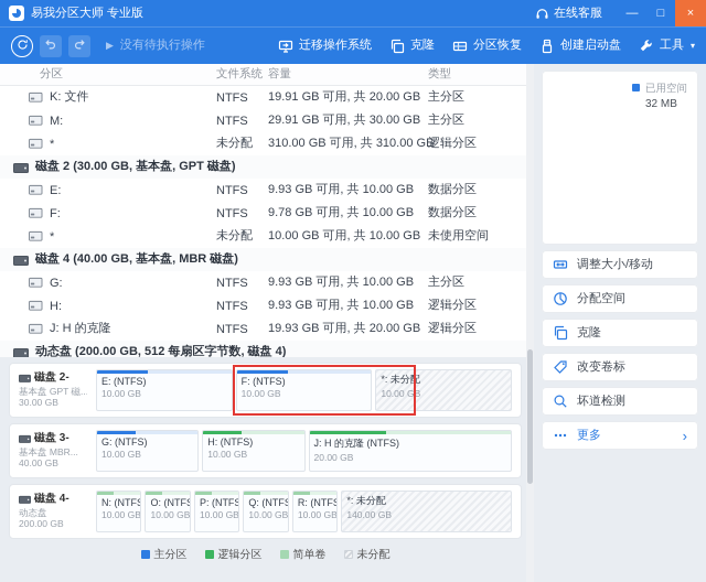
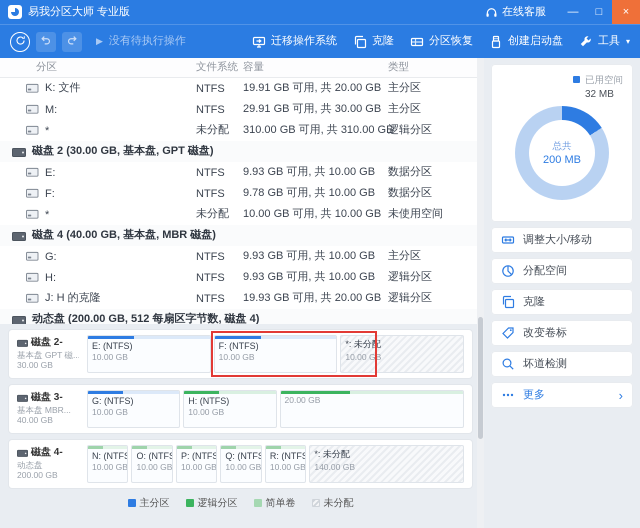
  易我分区大师 专业版
  在线客服
  —
  □
  ×
  ▶
  没有待执行操作
  迁移操作系统
  克隆
  分区恢复
  创建启动盘
  工具
  ▾
  分区
  文件系统
  容量
  类型
  K: 文件
  NTFS
  19.91 GB 可用, 共 20.00 GB
  主分区
  M:
  NTFS
  29.91 GB 可用, 共 30.00 GB
  主分区
  *
  未分配
  310.00 GB 可用, 共 310.00 G
  逻辑分区
  磁盘 2 (30.00 GB, 基本盘, GPT 磁盘)
  E:
  NTFS
  9.93 GB 可用, 共 10.00 GB
  数据分区
  F:
  NTFS
  9.78 GB 可用, 共 10.00 GB
  数据分区
  *
  未分配
  10.00 GB 可用, 共 10.00 GB
  未使用空间
  磁盘 4 (40.00 GB, 基本盘, MBR 磁盘)
  G:
  NTFS
  9.93 GB 可用, 共 10.00 GB
  主分区
  H:
  NTFS
  9.93 GB 可用, 共 10.00 GB
  逻辑分区
  J: H 的克隆
  NTFS
  19.93 GB 可用, 共 20.00 GB
  逻辑分区
  动态盘 (200.00 GB, 512 每扇区字节数, 磁盘 4)
  磁盘 2-
  基本盘 GPT 磁...
  30.00 GB
  E: (NTFS)
  10.00 GB
  F: (NTFS)
  10.00 GB
  *: 未分配
  10.00 GB
  磁盘 3-
  基本盘 MBR...
  40.00 GB
  G: (NTFS)
  10.00 GB
  H: (NTFS)
  10.00 GB
- J: H 的克隆 (NTFS)
  20.00 GB
  磁盘 4-
  动态盘
  200.00 GB
  N: (NTFS
  10.00 GB
  O: (NTF
  10.00 GB
  P: (NTFS
  10.00 GB
  Q: (NTF
  10.00 GB
  R: (NTFS
  10.00 GB
  *: 未分配
  140.00 GB
  主分区
  逻辑分区
  简单卷
  未分配
  已用空间
  32 MB
+ 总共
+ 200 MB
  调整大小/移动
  分配空间
  克隆
  改变卷标
  坏道检测
  更多
  ›
